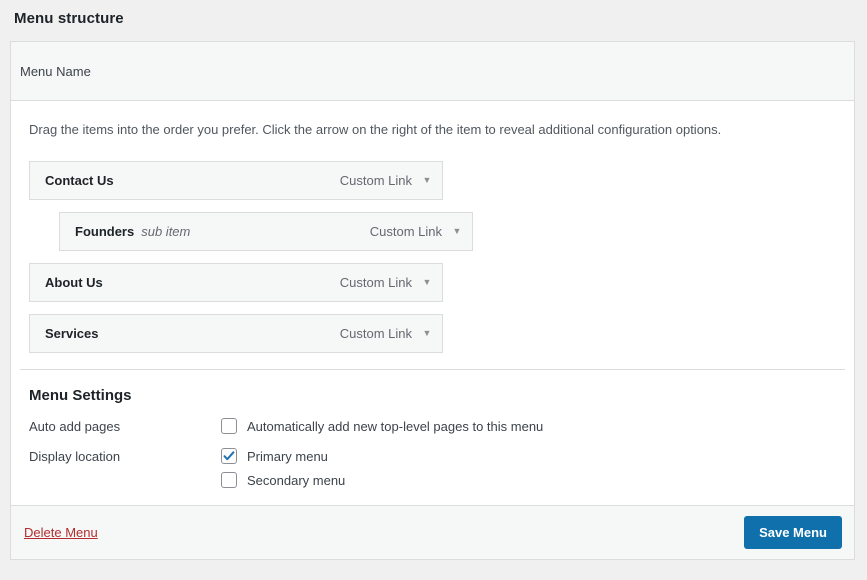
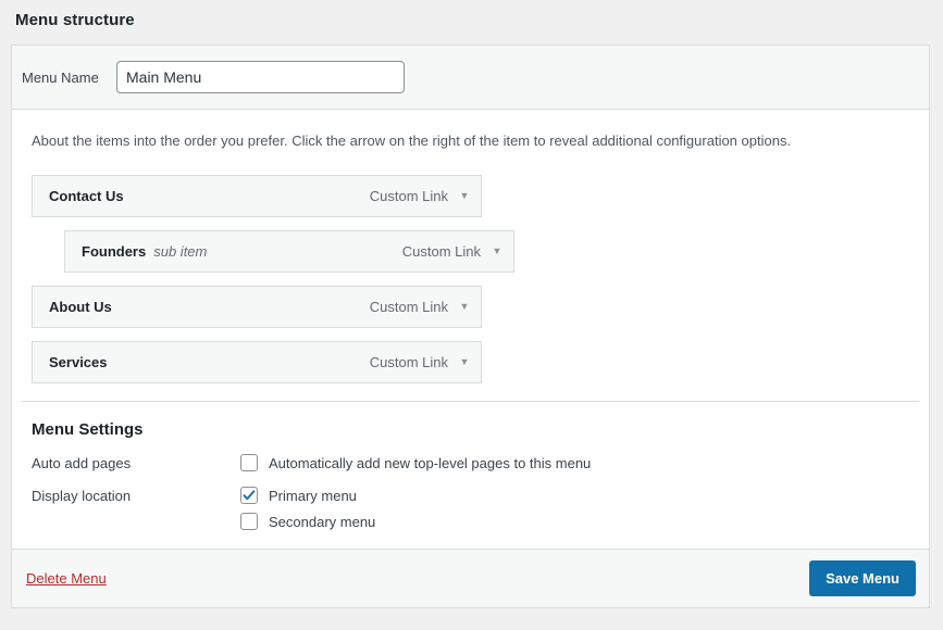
  Menu structure
  Menu Name
+ Main Menu
- Drag the items into the order you prefer. Click the arrow on the right of the item to reveal additional configuration options.
+ About the items into the order you prefer. Click the arrow on the right of the item to reveal additional configuration options.
  Contact Us
  Custom Link
  ▼
  Founders
  sub item
  Custom Link
  ▼
  About Us
  Custom Link
  ▼
  Services
  Custom Link
  ▼
  Menu Settings
  Auto add pages
  Automatically add new top-level pages to this menu
  Display location
  Primary menu
  Secondary menu
  Delete Menu
  Save Menu
